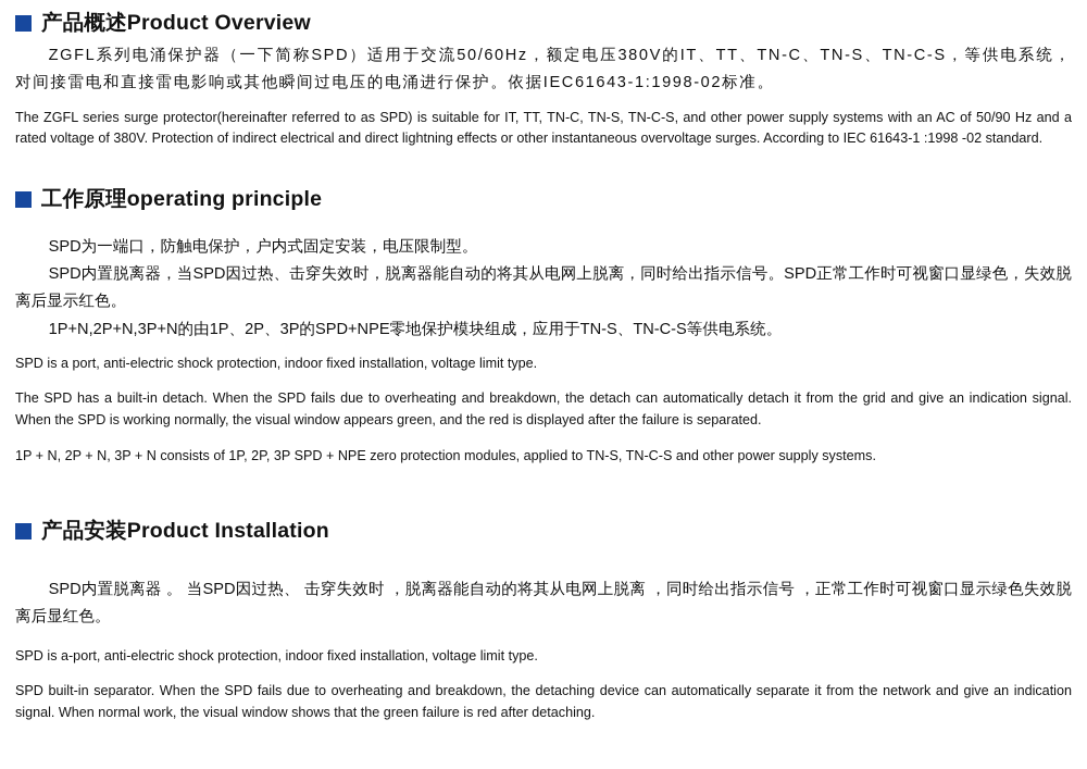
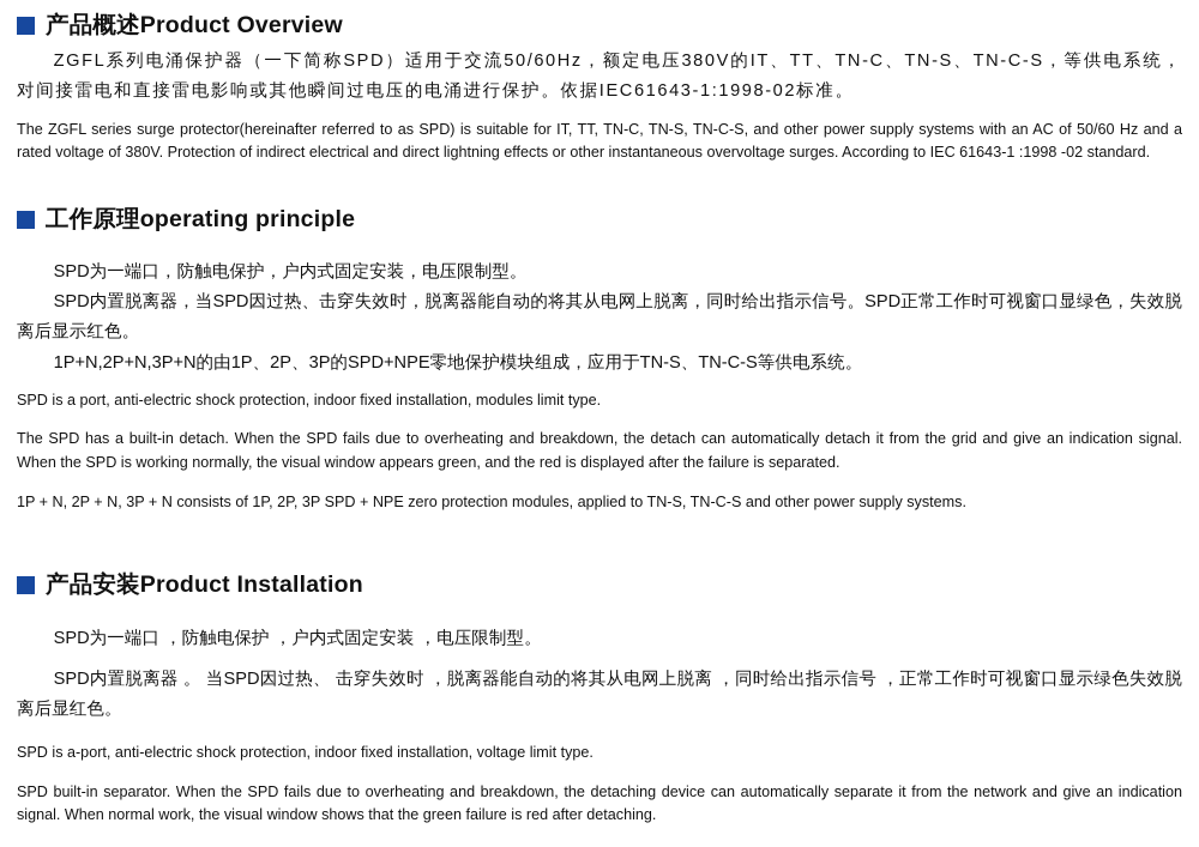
  产品概述Product Overview
  ZGFL系列电涌保护器（一下简称SPD）适用于交流50/60Hz，额定电压380V的IT、TT、TN-C、TN-S、TN-C-S，等供电系统，对间接雷电和直接雷电影响或其他瞬间过电压的电涌进行保护。依据IEC61643-1:1998-02标准。
- The ZGFL series surge protector(hereinafter referred to as SPD) is suitable for IT, TT, TN-C, TN-S, TN-C-S, and other power supply systems with an AC of 50/90 Hz and a rated voltage of 380V. Protection of indirect electrical and direct lightning effects or other instantaneous overvoltage surges. According to IEC 61643-1 :1998 -02 standard.
+ The ZGFL series surge protector(hereinafter referred to as SPD) is suitable for IT, TT, TN-C, TN-S, TN-C-S, and other power supply systems with an AC of 50/60 Hz and a rated voltage of 380V. Protection of indirect electrical and direct lightning effects or other instantaneous overvoltage surges. According to IEC 61643-1 :1998 -02 standard.
  工作原理operating principle
  SPD为一端口，防触电保护，户内式固定安装，电压限制型。
  SPD内置脱离器，当SPD因过热、击穿失效时，脱离器能自动的将其从电网上脱离，同时给出指示信号。SPD正常工作时可视窗口显绿色，失效脱离后显示红色。
  1P+N,2P+N,3P+N的由1P、2P、3P的SPD+NPE零地保护模块组成，应用于TN-S、TN-C-S等供电系统。
- SPD is a port, anti-electric shock protection, indoor fixed installation, voltage limit type.
+ SPD is a port, anti-electric shock protection, indoor fixed installation, modules limit type.
  The SPD has a built-in detach. When the SPD fails due to overheating and breakdown, the detach can automatically detach it from the grid and give an indication signal. When the SPD is working normally, the visual window appears green, and the red is displayed after the failure is separated.
  1P + N, 2P + N, 3P + N consists of 1P, 2P, 3P SPD + NPE zero protection modules, applied to TN-S, TN-C-S and other power supply systems.
  产品安装Product Installation
+ SPD为一端口 ，防触电保护 ，户内式固定安装 ，电压限制型。
  SPD内置脱离器 。 当SPD因过热、 击穿失效时 ，脱离器能自动的将其从电网上脱离 ，同时给出指示信号 ，正常工作时可视窗口显示绿色失效脱离后显红色。
  SPD is a-port, anti-electric shock protection, indoor fixed installation, voltage limit type.
  SPD built-in separator. When the SPD fails due to overheating and breakdown, the detaching device can automatically separate it from the network and give an indication signal. When normal work, the visual window shows that the green failure is red after detaching.
